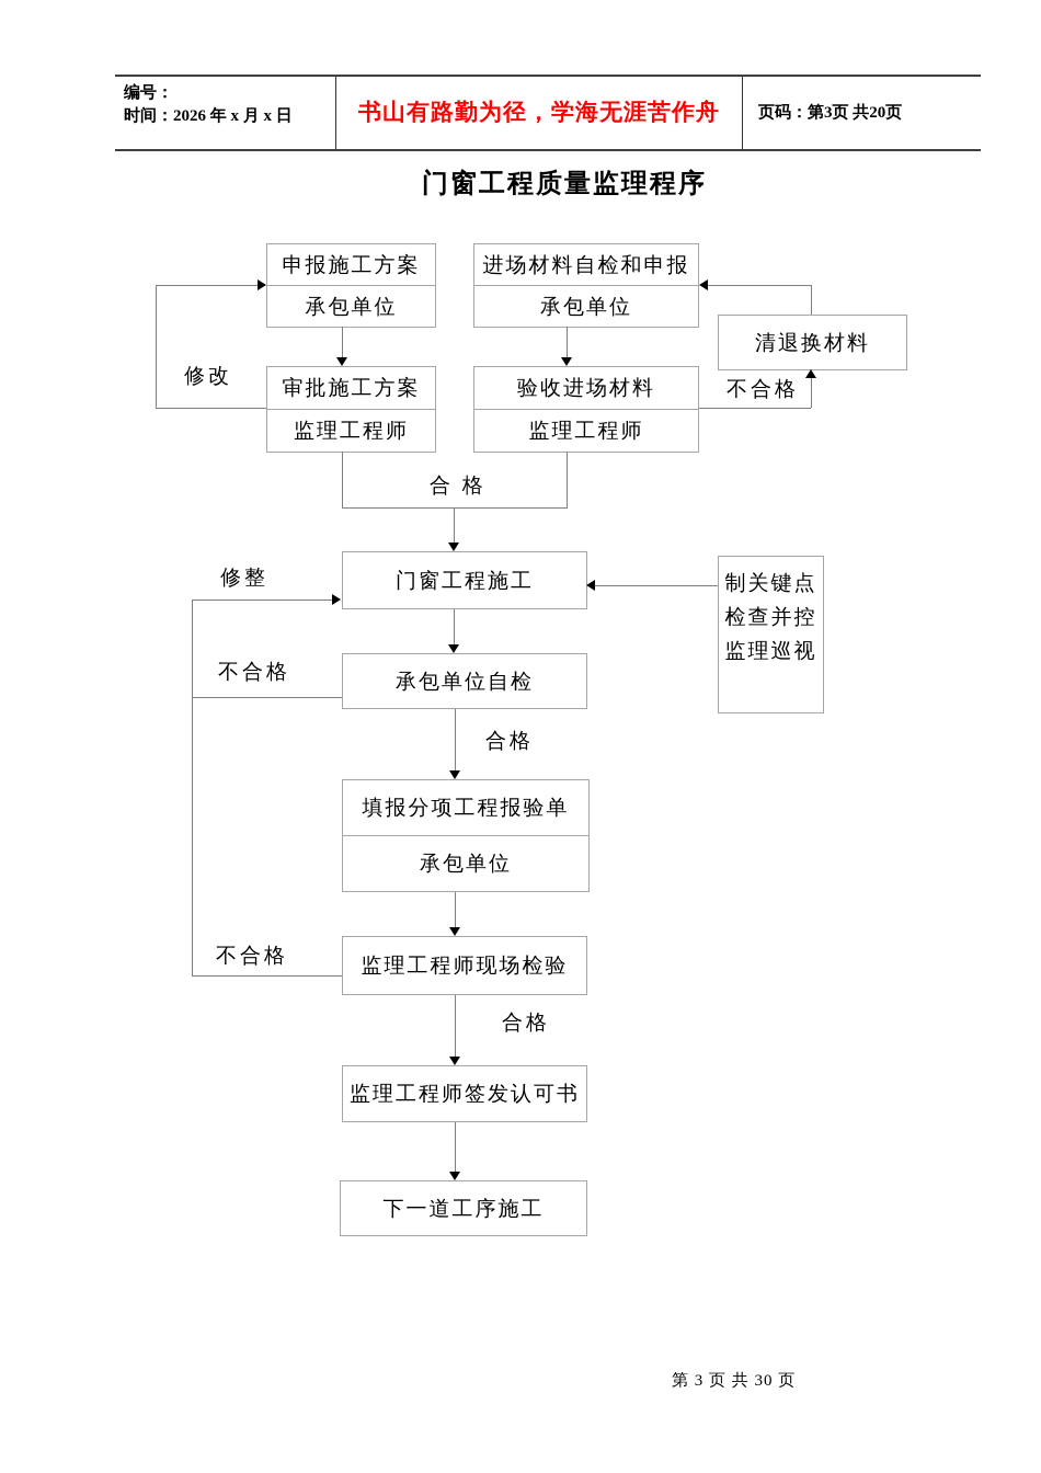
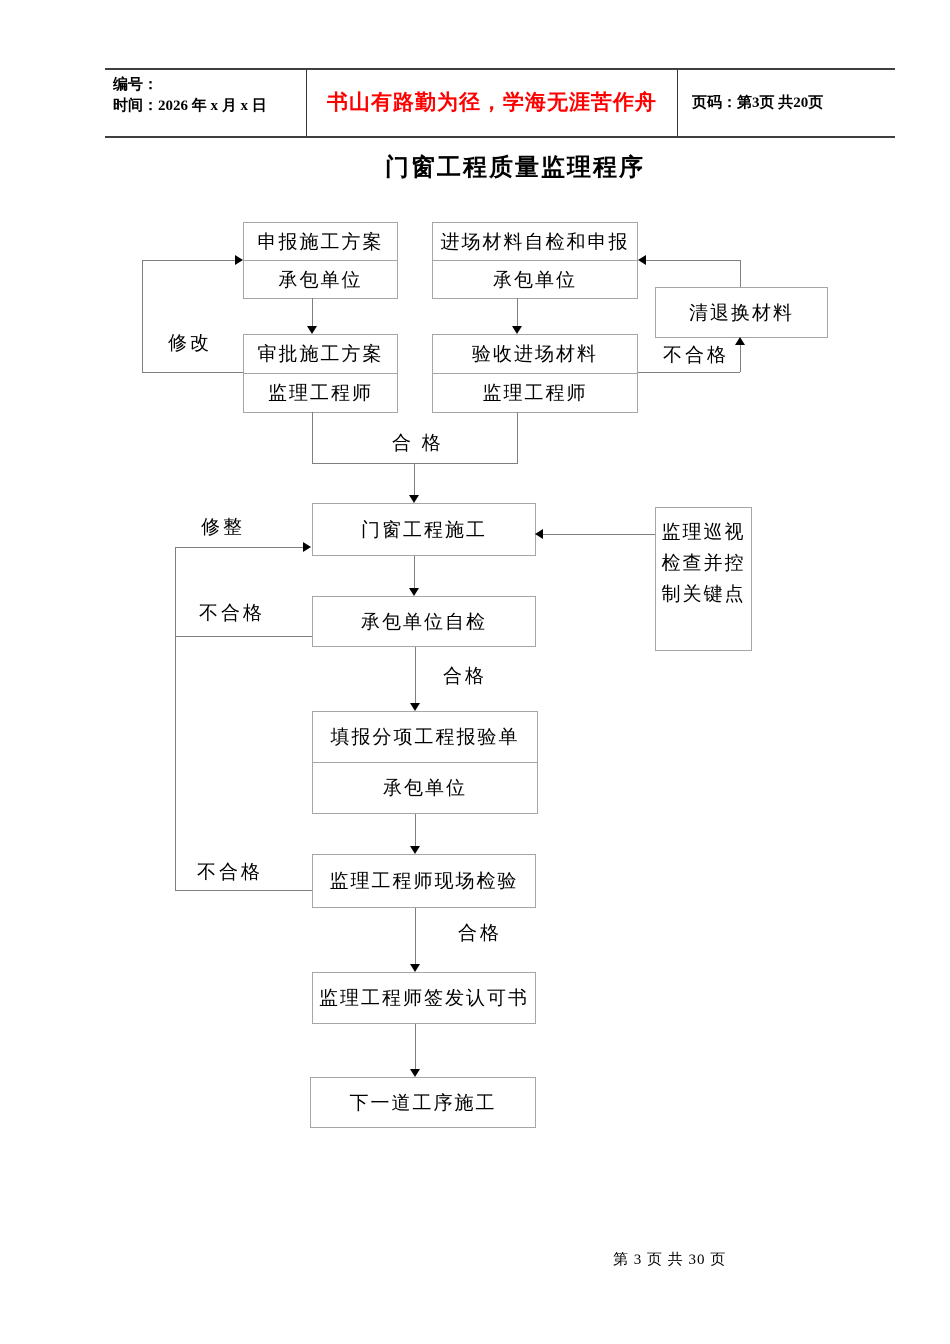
  编号：
  时间：2026 年 x 月 x 日
  书山有路勤为径，学海无涯苦作舟
  页码：第3页 共20页
  门窗工程质量监理程序
  申报施工方案
  承包单位
  进场材料自检和申报
  承包单位
  审批施工方案
  监理工程师
  验收进场材料
  监理工程师
  清退换材料
  门窗工程施工
- 制关键点
+ 监理巡视
  检查并控
- 监理巡视
+ 制关键点
  承包单位自检
  填报分项工程报验单
  承包单位
  监理工程师现场检验
  监理工程师签发认可书
  下一道工序施工
  修改
  不合格
  合 格
  修整
  不合格
  合格
  不合格
  合格
  第 3 页 共 30 页
